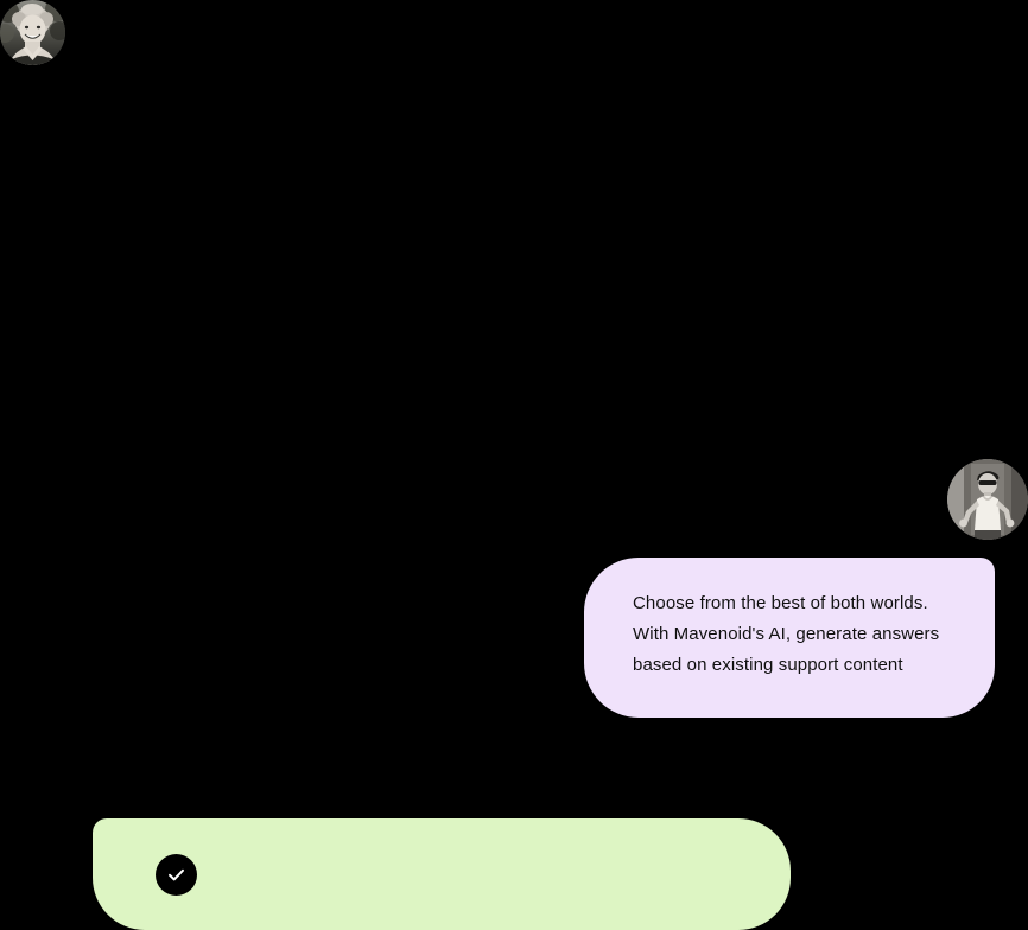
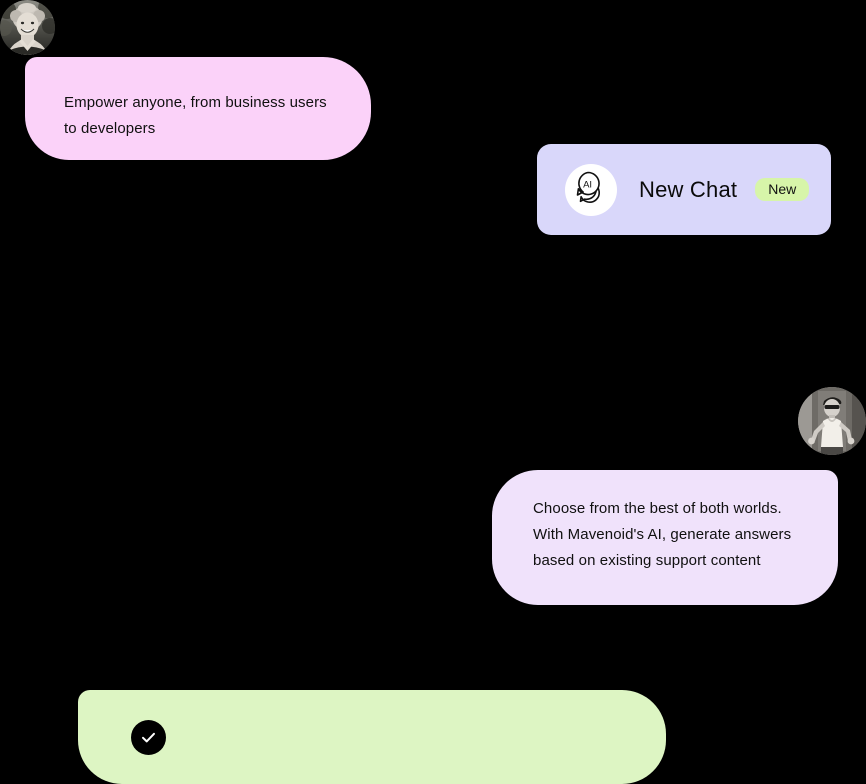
+ Empower anyone, from business users
+ to developers
+ AI
+ New Chat
+ New
  Choose from the best of both worlds.
  With Mavenoid's AI, generate answers
  based on existing support content
